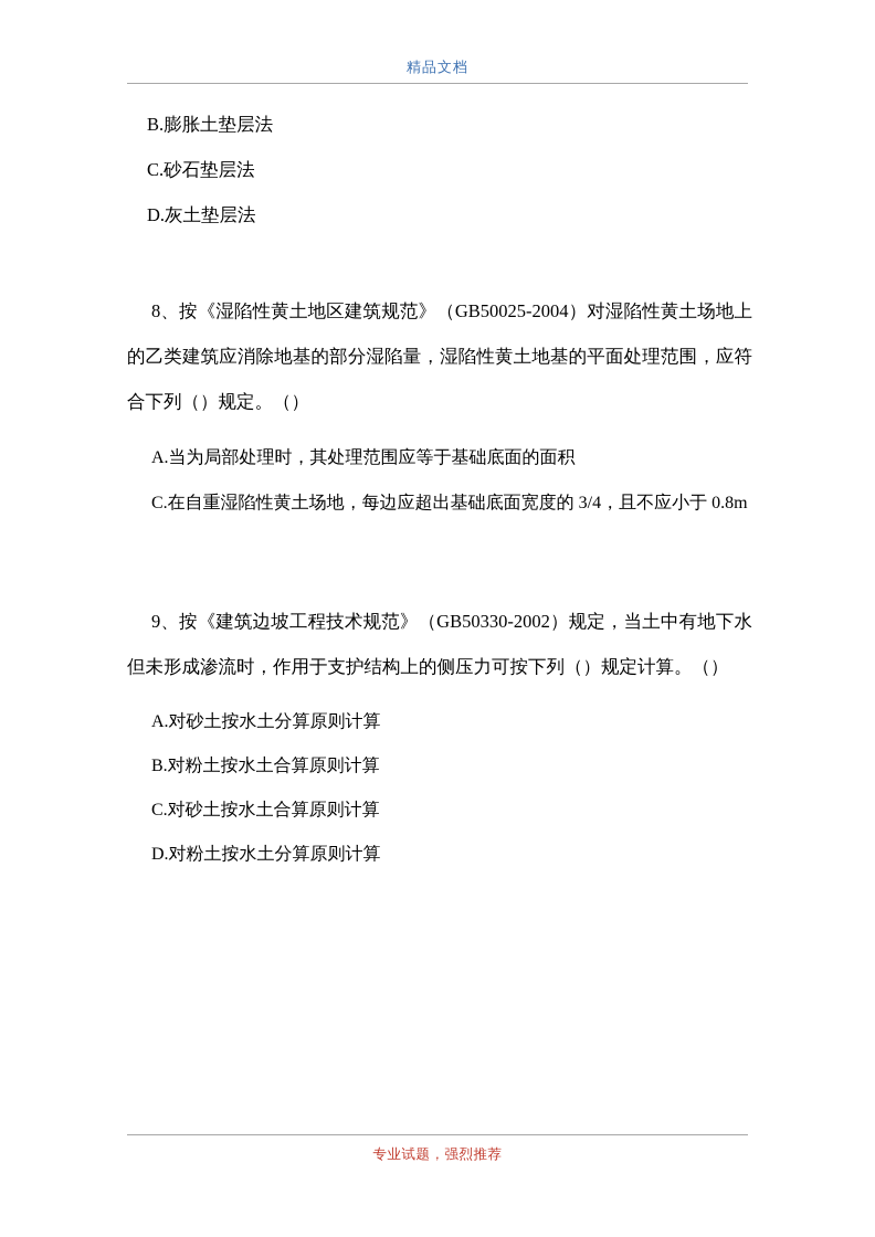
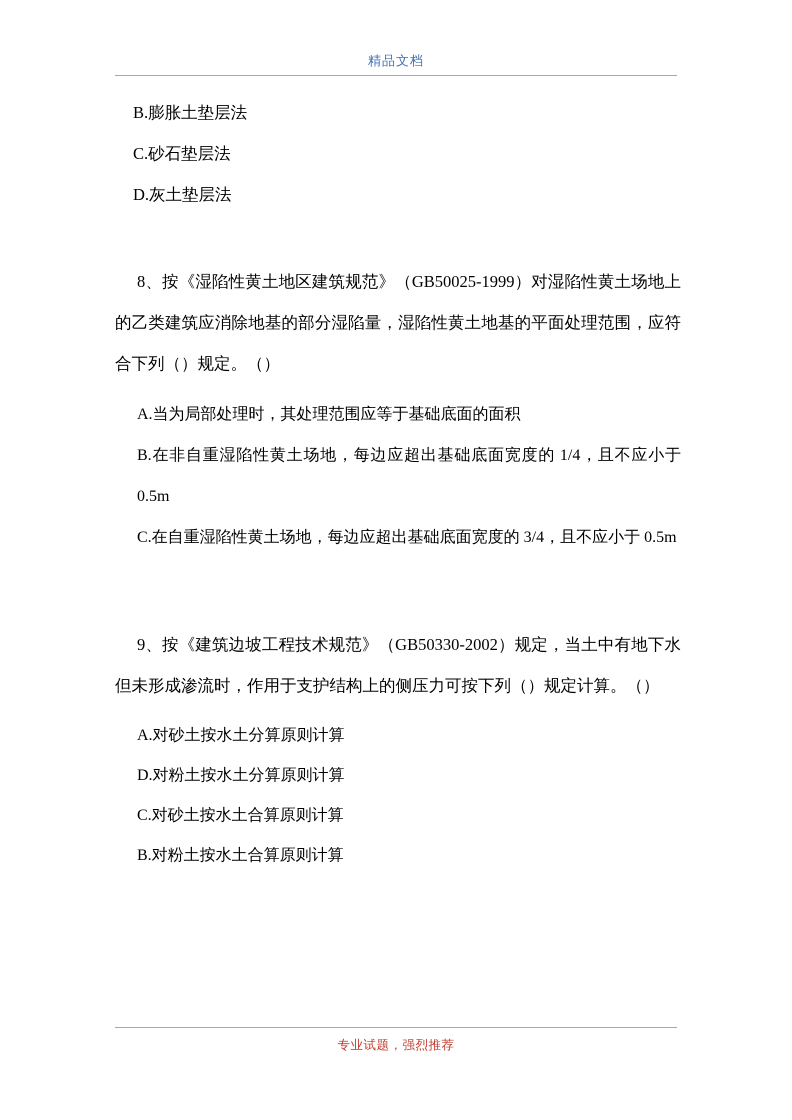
  精品文档
  B.膨胀土垫层法
  C.砂石垫层法
  D.灰土垫层法
- 8、按《湿陷性黄土地区建筑规范》（GB50025-2004）对湿陷性黄土场地上的乙类建筑应消除地基的部分湿陷量，湿陷性黄土地基的平面处理范围，应符合下列（）规定。（）
+ 8、按《湿陷性黄土地区建筑规范》（GB50025-1999）对湿陷性黄土场地上的乙类建筑应消除地基的部分湿陷量，湿陷性黄土地基的平面处理范围，应符合下列（）规定。（）
  A.当为局部处理时，其处理范围应等于基础底面的面积
+ B.在非自重湿陷性黄土场地，每边应超出基础底面宽度的 1/4，且不应小于 0.5m
- C.在自重湿陷性黄土场地，每边应超出基础底面宽度的 3/4，且不应小于 0.8m
+ C.在自重湿陷性黄土场地，每边应超出基础底面宽度的 3/4，且不应小于 0.5m
  9、按《建筑边坡工程技术规范》（GB50330-2002）规定，当土中有地下水但未形成渗流时，作用于支护结构上的侧压力可按下列（）规定计算。（）
  A.对砂土按水土分算原则计算
- B.对粉土按水土合算原则计算
+ D.对粉土按水土分算原则计算
  C.对砂土按水土合算原则计算
- D.对粉土按水土分算原则计算
+ B.对粉土按水土合算原则计算
  专业试题，强烈推荐
